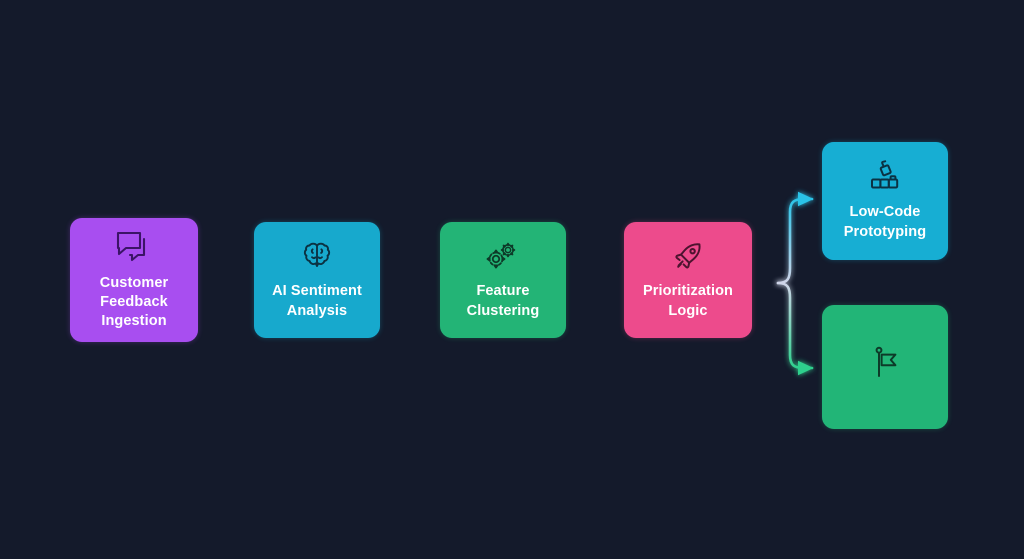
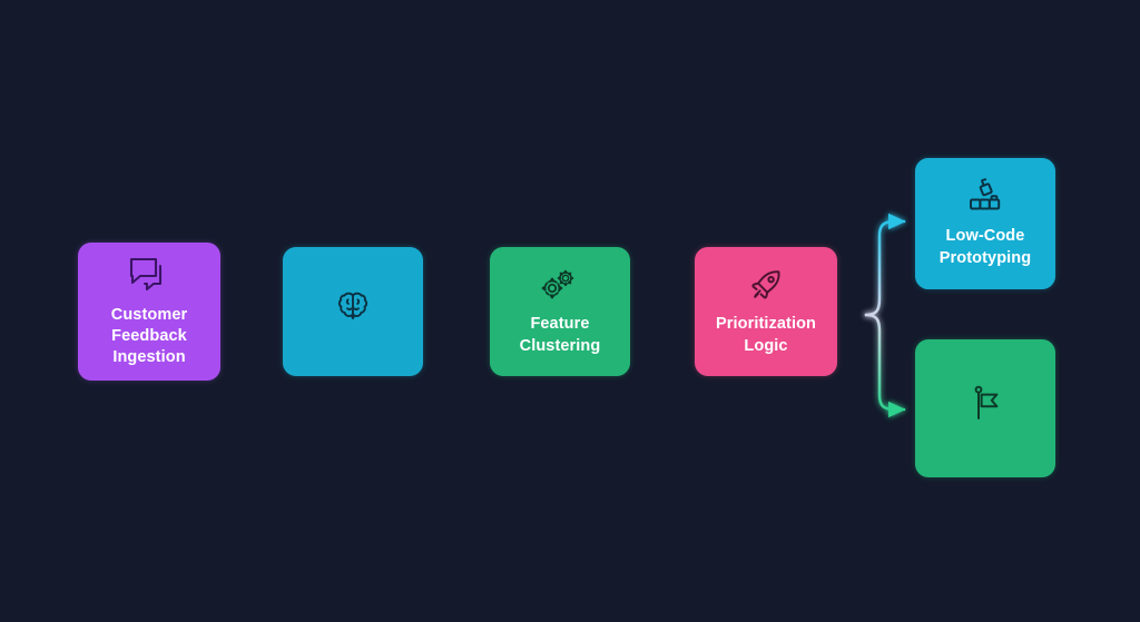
  Customer
  Feedback
  Ingestion
- AI Sentiment
- Analysis
  Feature
  Clustering
  Prioritization
  Logic
  Low-Code
  Prototyping
